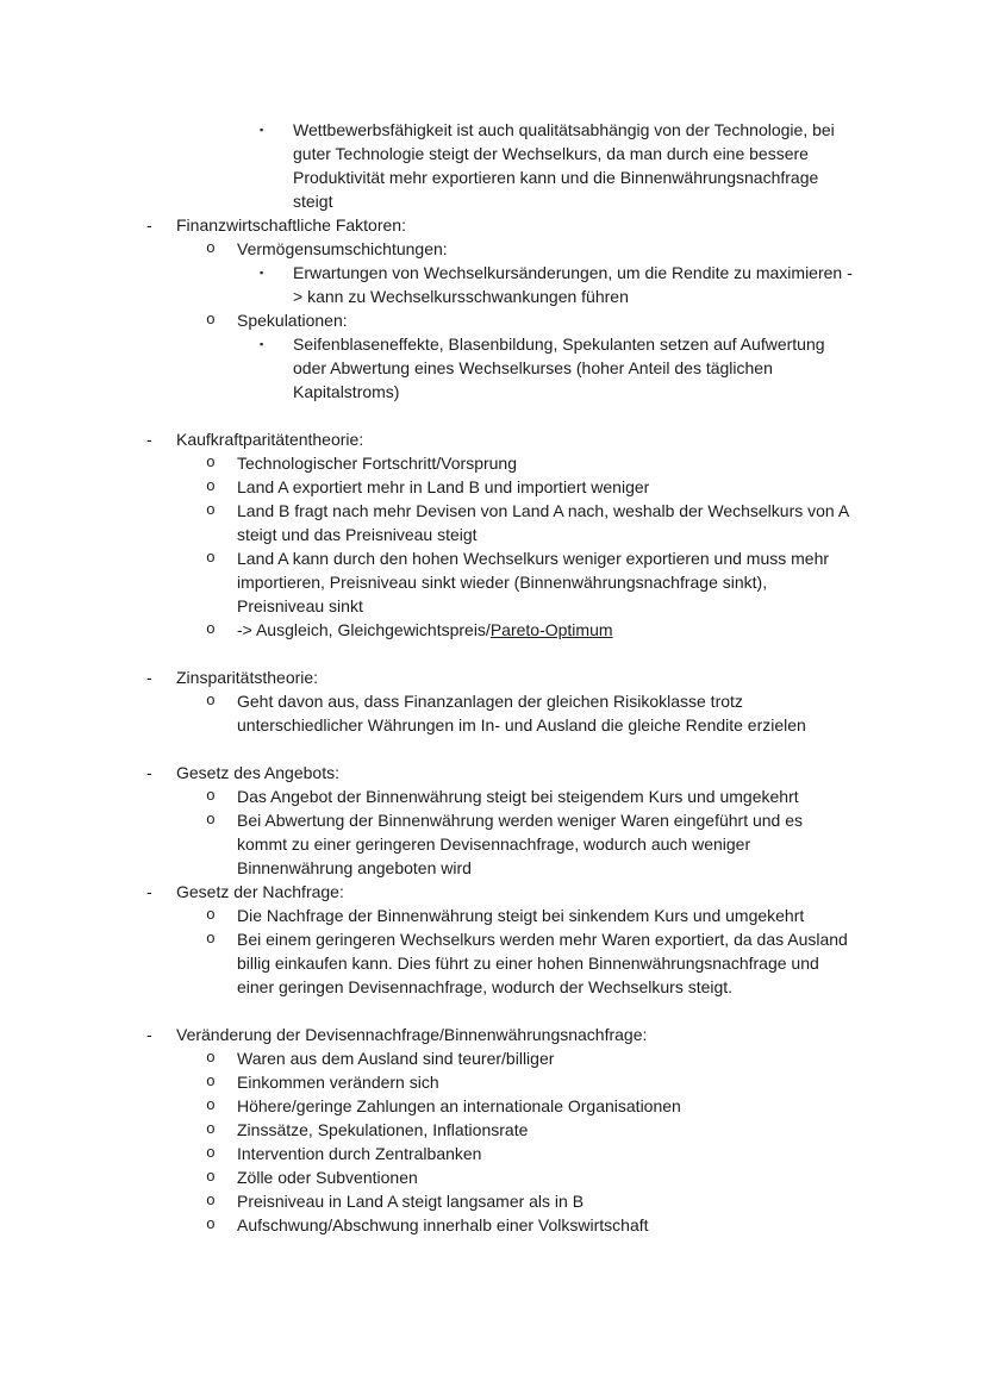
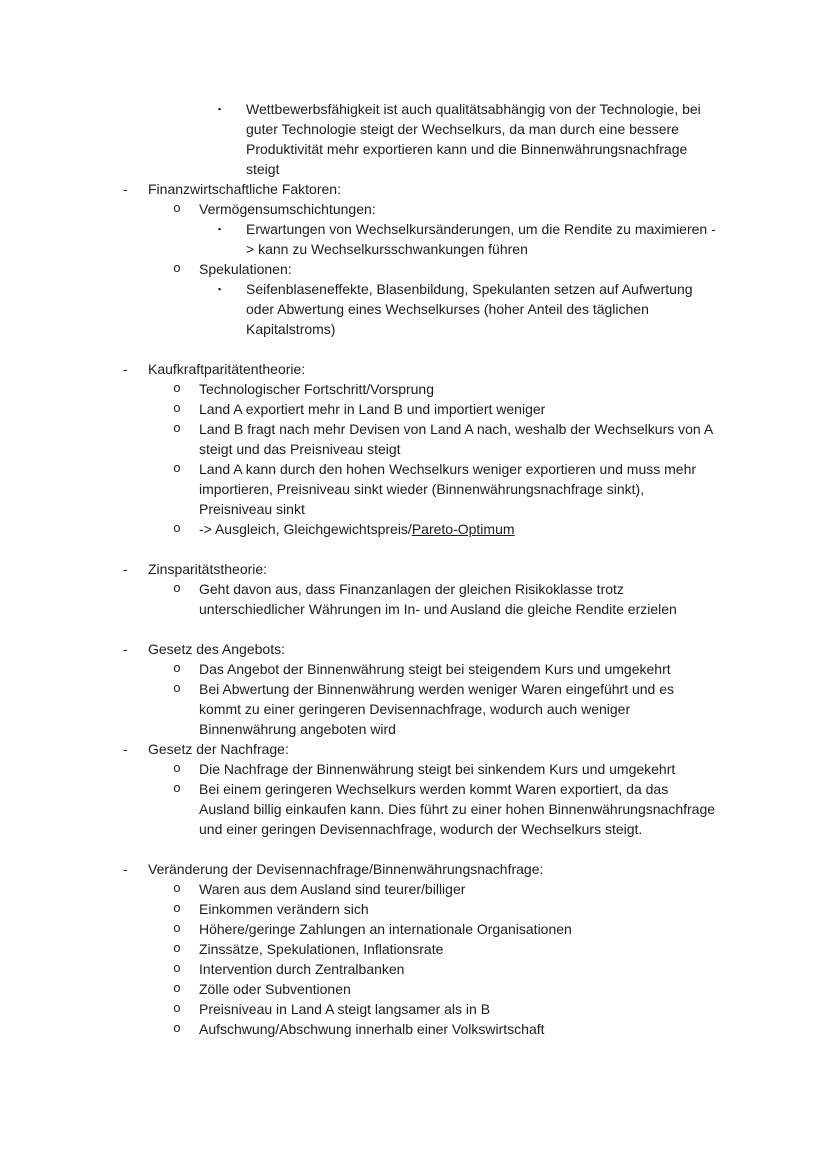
  ▪
  Wettbewerbsfähigkeit ist auch qualitätsabhängig von der Technologie, bei guter Technologie steigt der Wechselkurs, da man durch eine bessere Produktivität mehr exportieren kann und die Binnenwährungsnachfrage steigt
  -
  Finanzwirtschaftliche Faktoren:
  o
  Vermögensumschichtungen:
  ▪
  Erwartungen von Wechselkursänderungen, um die Rendite zu maximieren -> kann zu Wechselkursschwankungen führen
  o
  Spekulationen:
  ▪
  Seifenblaseneffekte, Blasenbildung, Spekulanten setzen auf Aufwertung oder Abwertung eines Wechselkurses (hoher Anteil des täglichen Kapitalstroms)
  -
  Kaufkraftparitätentheorie:
  o
  Technologischer Fortschritt/Vorsprung
  o
  Land A exportiert mehr in Land B und importiert weniger
  o
  Land B fragt nach mehr Devisen von Land A nach, weshalb der Wechselkurs von A steigt und das Preisniveau steigt
  o
  Land A kann durch den hohen Wechselkurs weniger exportieren und muss mehr importieren, Preisniveau sinkt wieder (Binnenwährungsnachfrage sinkt), Preisniveau sinkt
  o
  -> Ausgleich, Gleichgewichtspreis/Pareto-Optimum
  -
  Zinsparitätstheorie:
  o
  Geht davon aus, dass Finanzanlagen der gleichen Risikoklasse trotz unterschiedlicher Währungen im In- und Ausland die gleiche Rendite erzielen
  -
  Gesetz des Angebots:
  o
  Das Angebot der Binnenwährung steigt bei steigendem Kurs und umgekehrt
  o
  Bei Abwertung der Binnenwährung werden weniger Waren eingeführt und es kommt zu einer geringeren Devisennachfrage, wodurch auch weniger Binnenwährung angeboten wird
  -
  Gesetz der Nachfrage:
  o
  Die Nachfrage der Binnenwährung steigt bei sinkendem Kurs und umgekehrt
  o
- Bei einem geringeren Wechselkurs werden mehr Waren exportiert, da das Ausland billig einkaufen kann. Dies führt zu einer hohen Binnenwährungsnachfrage und einer geringen Devisennachfrage, wodurch der Wechselkurs steigt.
+ Bei einem geringeren Wechselkurs werden kommt Waren exportiert, da das Ausland billig einkaufen kann. Dies führt zu einer hohen Binnenwährungsnachfrage und einer geringen Devisennachfrage, wodurch der Wechselkurs steigt.
  -
  Veränderung der Devisennachfrage/Binnenwährungsnachfrage:
  o
  Waren aus dem Ausland sind teurer/billiger
  o
  Einkommen verändern sich
  o
  Höhere/geringe Zahlungen an internationale Organisationen
  o
  Zinssätze, Spekulationen, Inflationsrate
  o
  Intervention durch Zentralbanken
  o
  Zölle oder Subventionen
  o
  Preisniveau in Land A steigt langsamer als in B
  o
  Aufschwung/Abschwung innerhalb einer Volkswirtschaft
